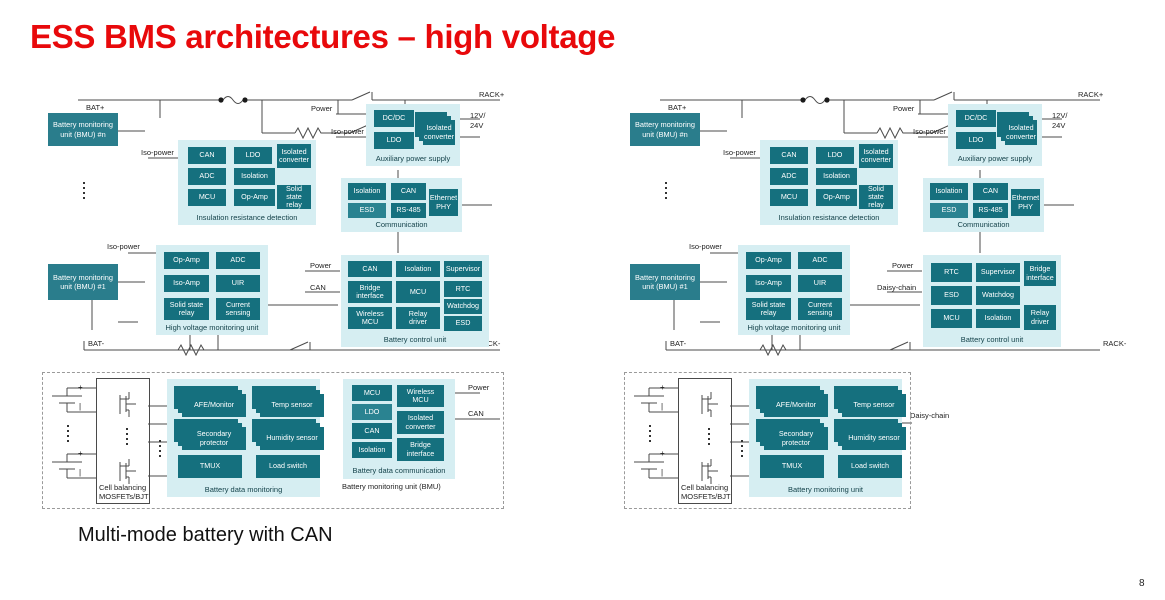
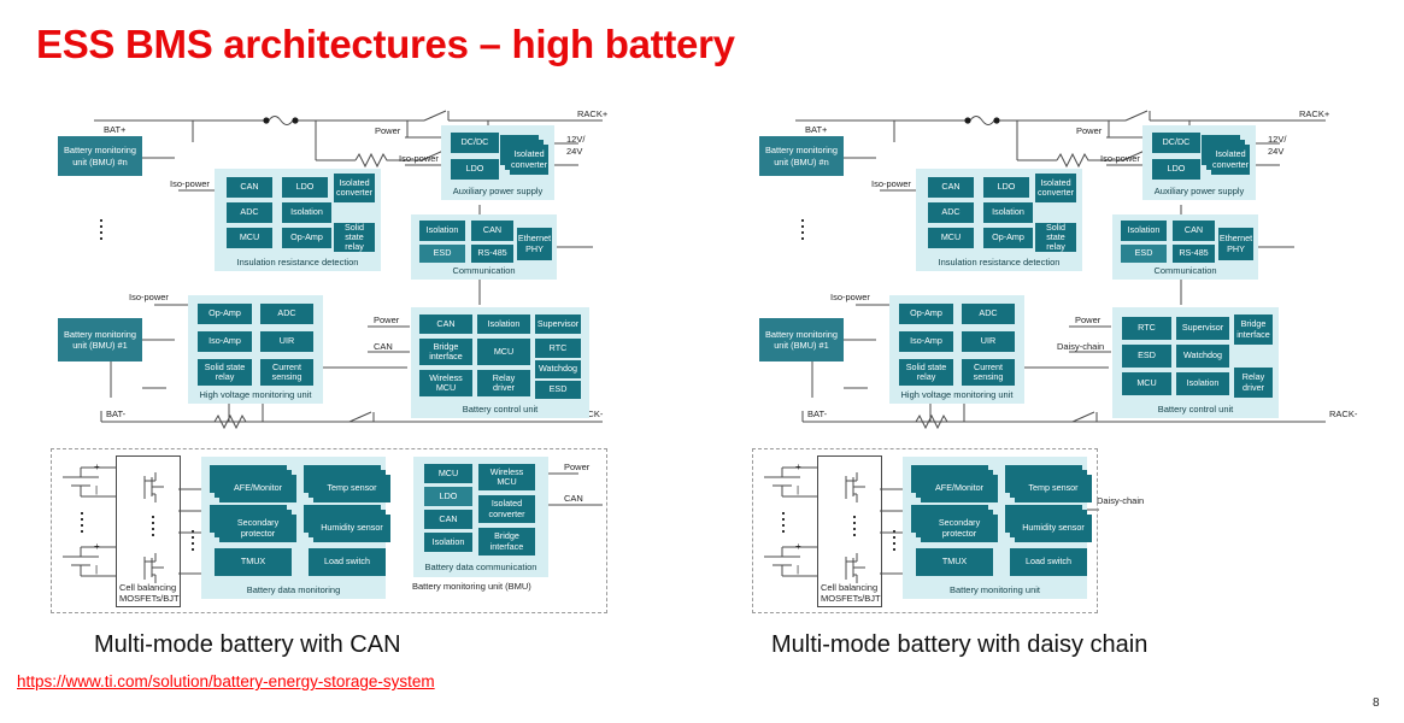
- ESS BMS architectures – high voltage
+ ESS BMS architectures – high battery
  BAT+
  RACK+
  Power
  Iso-power
  12V/
  24V
  Iso-power
  Iso-power
  Power
  CAN
  BAT-
  Power
  CAN
  Battery monitoring
  unit (BMU) #n
  Battery monitoring
  unit (BMU) #1
  CAN
  LDO
  Isolated
  converter
  ADC
  Isolation
  MCU
  Op-Amp
  Solid state
  relay
  Insulation resistance detection
  DC/DC
  LDO
  Isolated
  converter
  Auxiliary power supply
  Isolation
  CAN
  ESD
  RS-485
  Ethernet
  PHY
  Communication
  Op-Amp
  ADC
  Iso-Amp
  UIR
  Solid state
  relay
  Current
  sensing
  High voltage monitoring unit
  CAN
  Isolation
  Supervisor
  Bridge
  interface
  MCU
  RTC
  Watchdog
  Wireless
  MCU
  Relay
  driver
  ESD
  Battery control unit
  Battery monitoring unit (BMU)
  Cell balancing
  MOSFETs/BJT
  +
  |
  +
  |
  AFE/Monitor
  Temp sensor
  Secondary
  protector
  Humidity sensor
  TMUX
  Load switch
  Battery data monitoring
  MCU
  Wireless
  MCU
  LDO
  Isolated
  converter
  CAN
  Bridge
  interface
  Isolation
  Battery data communication
  BAT+
  RACK+
  Power
  Iso-power
  12V/
  24V
  Iso-power
  Iso-power
  Power
  Daisy-chain
  BAT-
  RACK-
  Daisy-chain
  Battery monitoring
  unit (BMU) #n
  Battery monitoring
  unit (BMU) #1
  CAN
  LDO
  Isolated
  converter
  ADC
  Isolation
  MCU
  Op-Amp
  Solid state
  relay
  Insulation resistance detection
  DC/DC
  LDO
  Isolated
  converter
  Auxiliary power supply
  Isolation
  CAN
  ESD
  RS-485
  Ethernet
  PHY
  Communication
  Op-Amp
  ADC
  Iso-Amp
  UIR
  Solid state
  relay
  Current
  sensing
  High voltage monitoring unit
  RTC
  Supervisor
  Bridge
  interface
  ESD
  Watchdog
  MCU
  Isolation
  Relay
  driver
  Battery control unit
  Cell balancing
  MOSFETs/BJT
  +
  |
  +
  |
  AFE/Monitor
  Temp sensor
  Secondary
  protector
  Humidity sensor
  TMUX
  Load switch
  Battery monitoring unit
  Multi-mode battery with CAN
+ Multi-mode battery with daisy chain
+ https://www.ti.com/solution/battery-energy-storage-system
  8
